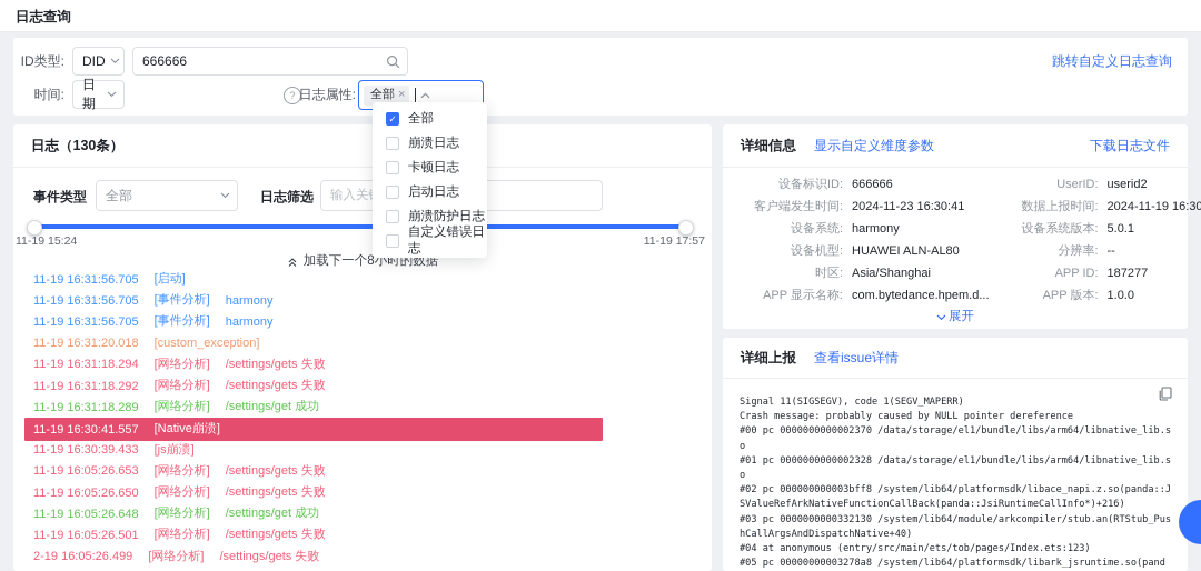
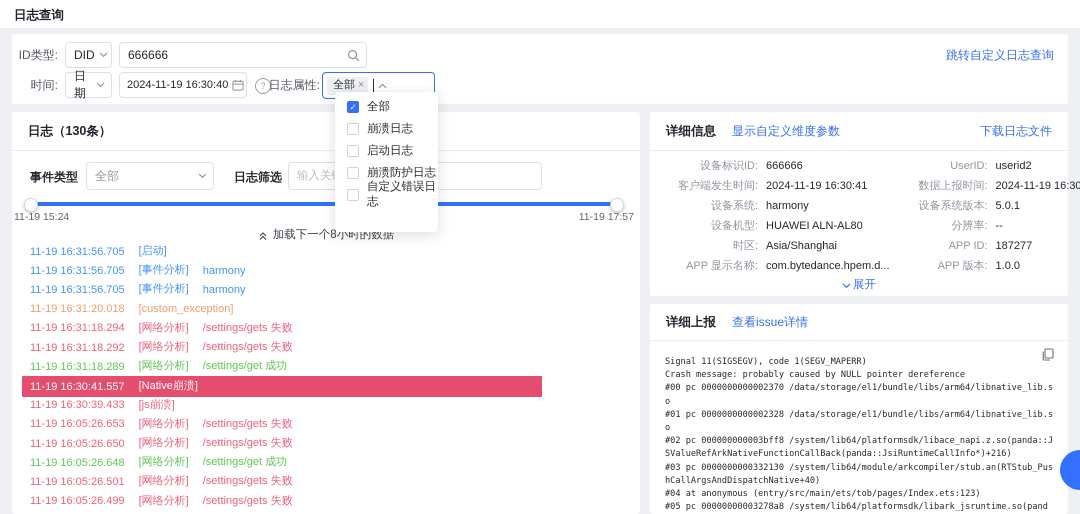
  日志查询
  ID类型:
  DID
  666666
  跳转自定义日志查询
  时间:
  日期
+ 2024-11-19 16:30:40
  ?
  日志属性:
  全部
  ×
  全部
  崩溃日志
- 卡顿日志
  启动日志
  崩溃防护日志
  自定义错误日志
  日志（130条）
  事件类型
  全部
  日志筛选
  11-19 15:24
  11-19 17:57
  加载下一个8小时的数据
  11-19 16:31:56.705
  [启动]
  11-19 16:31:56.705
  [事件分析]
  harmony
  11-19 16:31:56.705
  [事件分析]
  harmony
  11-19 16:31:20.018
  [custom_exception]
  11-19 16:31:18.294
  [网络分析]
  /settings/gets 失败
  11-19 16:31:18.292
  [网络分析]
  /settings/gets 失败
  11-19 16:31:18.289
  [网络分析]
  /settings/get 成功
  11-19 16:30:41.557
  [Native崩溃]
  11-19 16:30:39.433
  [js崩溃]
  11-19 16:05:26.653
  [网络分析]
  /settings/gets 失败
  11-19 16:05:26.650
  [网络分析]
  /settings/gets 失败
  11-19 16:05:26.648
  [网络分析]
  /settings/get 成功
  11-19 16:05:26.501
  [网络分析]
  /settings/gets 失败
- 2-19 16:05:26.499
+ 11-19 16:05:26.499
  [网络分析]
  /settings/gets 失败
  详细信息
  显示自定义维度参数
  下载日志文件
  设备标识ID:
  666666
  UserID:
  userid2
  客户端发生时间:
- 2024-11-23 16:30:41
+ 2024-11-19 16:30:41
  数据上报时间:
  2024-11-19 16:30
  设备系统:
  harmony
  设备系统版本:
  5.0.1
  设备机型:
  HUAWEI ALN-AL80
  分辨率:
  --
  时区:
  Asia/Shanghai
  APP ID:
  187277
  APP 显示名称:
  com.bytedance.hpem.d...
  APP 版本:
  1.0.0
  展开
  详细上报
  查看issue详情
  Signal 11(SIGSEGV), code 1(SEGV_MAPERR)
  Crash message: probably caused by NULL pointer dereference
  #00 pc 0000000000002370 /data/storage/el1/bundle/libs/arm64/libnative_lib.s
  o
  #01 pc 0000000000002328 /data/storage/el1/bundle/libs/arm64/libnative_lib.s
  o
  #02 pc 000000000003bff8 /system/lib64/platformsdk/libace_napi.z.so(panda::J
  SValueRefArkNativeFunctionCallBack(panda::JsiRuntimeCallInfo*)+216)
  #03 pc 0000000000332130 /system/lib64/module/arkcompiler/stub.an(RTStub_Pus
  hCallArgsAndDispatchNative+40)
  #04 at anonymous (entry/src/main/ets/tob/pages/Index.ets:123)
  #05 pc 00000000003278a8 /system/lib64/platformsdk/libark_jsruntime.so(pand
